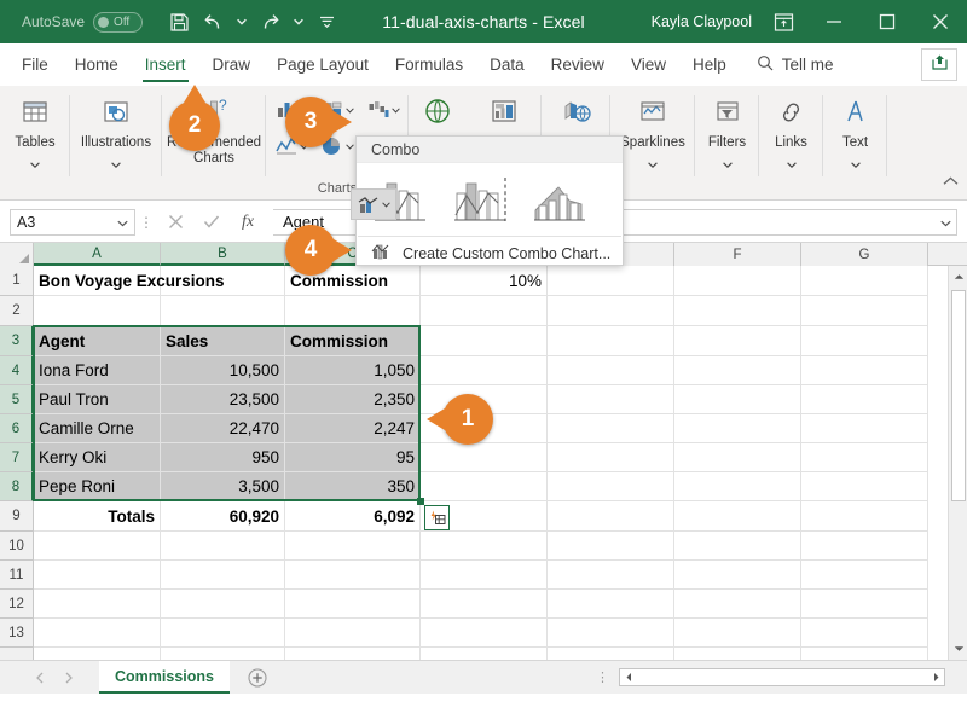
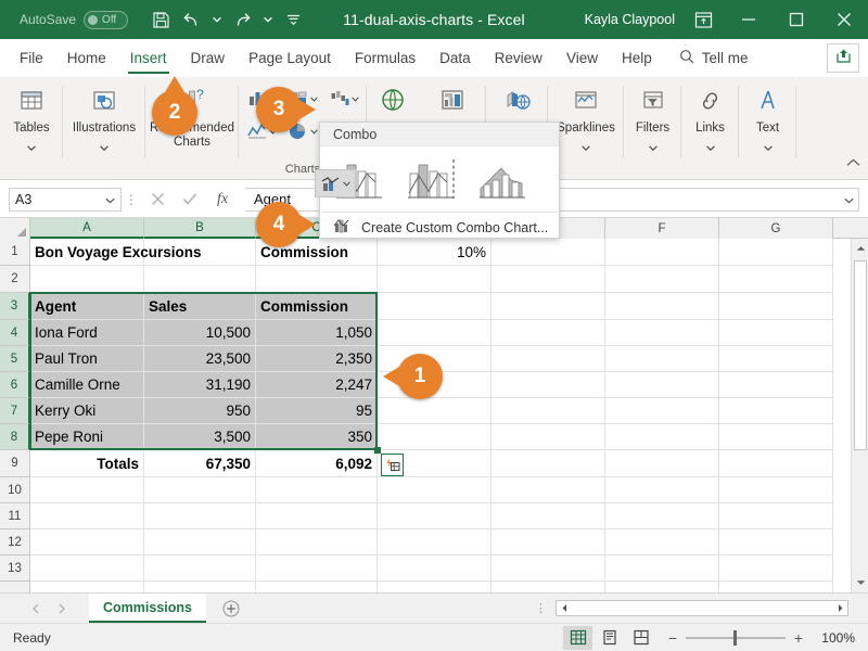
  AutoSave
  Off
  11-dual-axis-charts - Excel
  Kayla Claypool
  File
  Home
  Insert
  Draw
  Page Layout
  Formulas
  Data
  Review
  View
  Help
  Tell me
  Tables
  Illustrations
  ?
  Charts
  Chart
  Sparklines
  Filters
  Links
  Text
  Combo
  Create Custom Combo Chart...
  A3
  ⋮
  fx
  Agent
  A
  B
  C
  F
  G
  1
  2
  3
  4
  5
  6
  7
  8
  9
  10
  11
  12
  13
  Bon Voyage Excursions
  Commission
  10%
  Agent
  Sales
  Commission
  Iona Ford
  10,500
  1,050
  Paul Tron
  23,500
  2,350
  Camille Orne
- 22,470
+ 31,190
  2,247
  Kerry Oki
  950
  95
  Pepe Roni
  3,500
  350
  Totals
- 60,920
+ 67,350
  6,092
  Commissions
  ⋮
+ Ready
+ −
+ +
+ 100%
  1
  2
  3
  4
